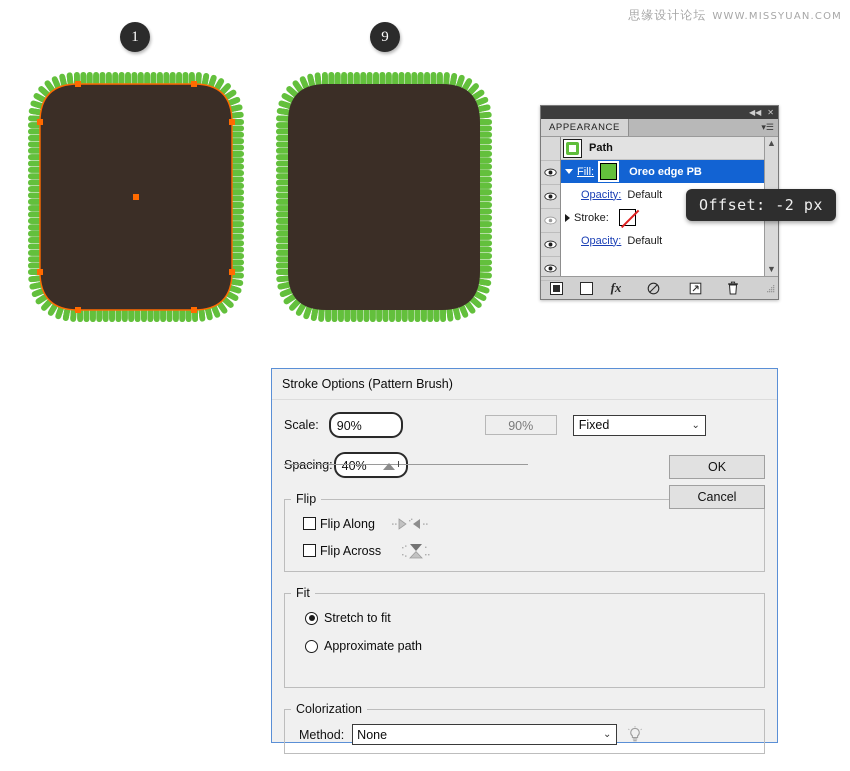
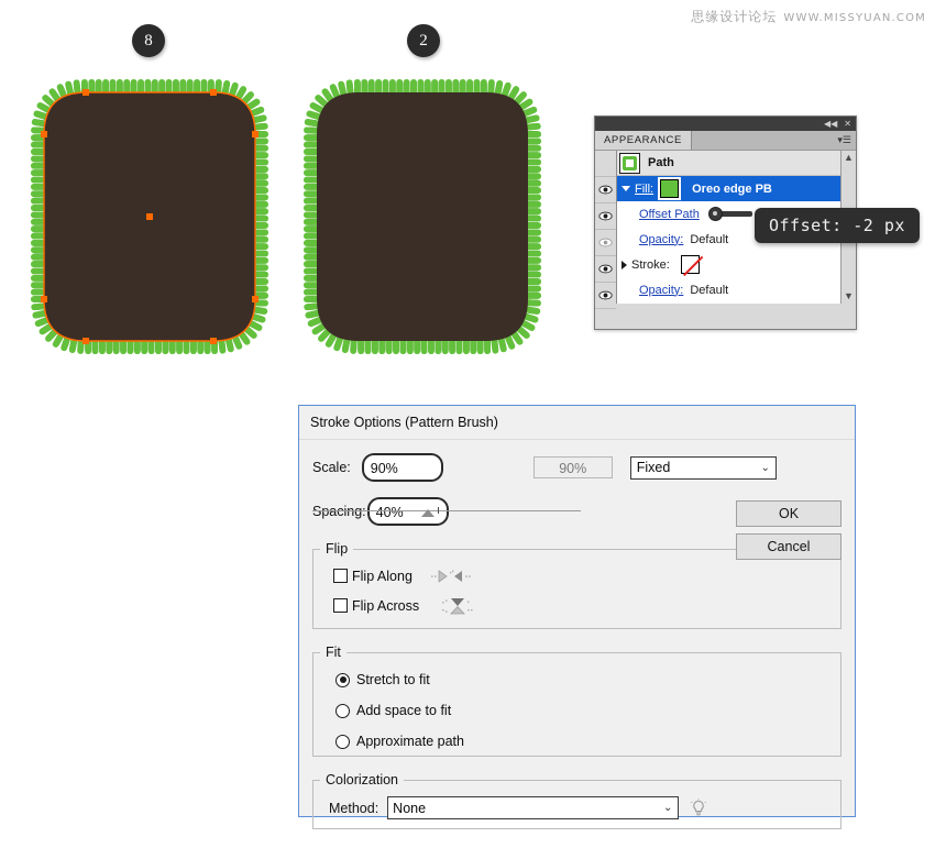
  思缘设计论坛 WWW.MISSYUAN.COM
- 1
+ 8
- 9
+ 2
  ◀◀
  ✕
  APPEARANCE
  ▾☰
  Path
  Fill:
  Oreo edge PB
+ Offset Path
  Opacity:
  Default
  Stroke:
  Opacity:
  Default
  ▲
  ▼
- fx
  Offset: -2 px
  Stroke Options (Pattern Brush)
  Scale:
  90%
  90%
  Fixed
  ⌄
  Spacing:
  40%
  Flip
  Flip Along
  Flip Across
  Fit
  Stretch to fit
+ Add space to fit
  Approximate path
  Colorization
  Method:
  None
  ⌄
  OK
  Cancel
